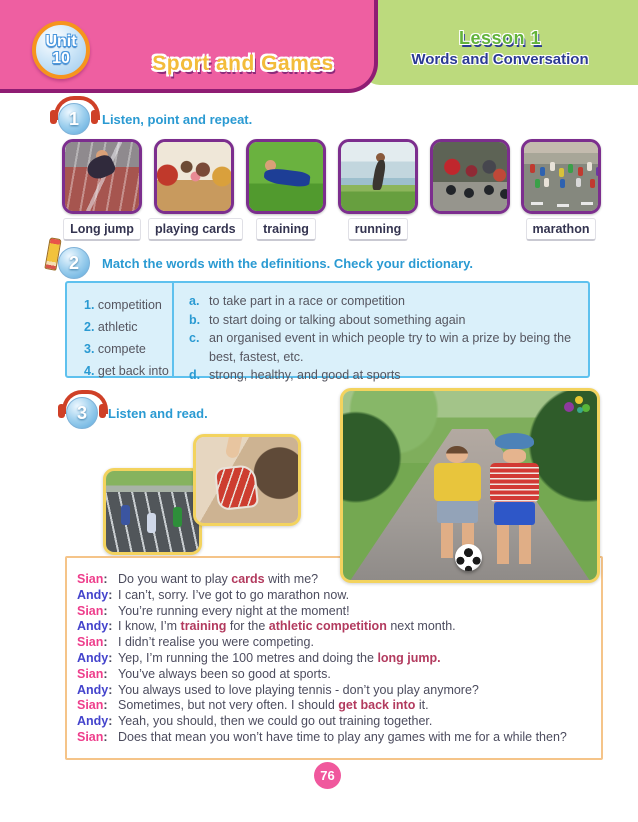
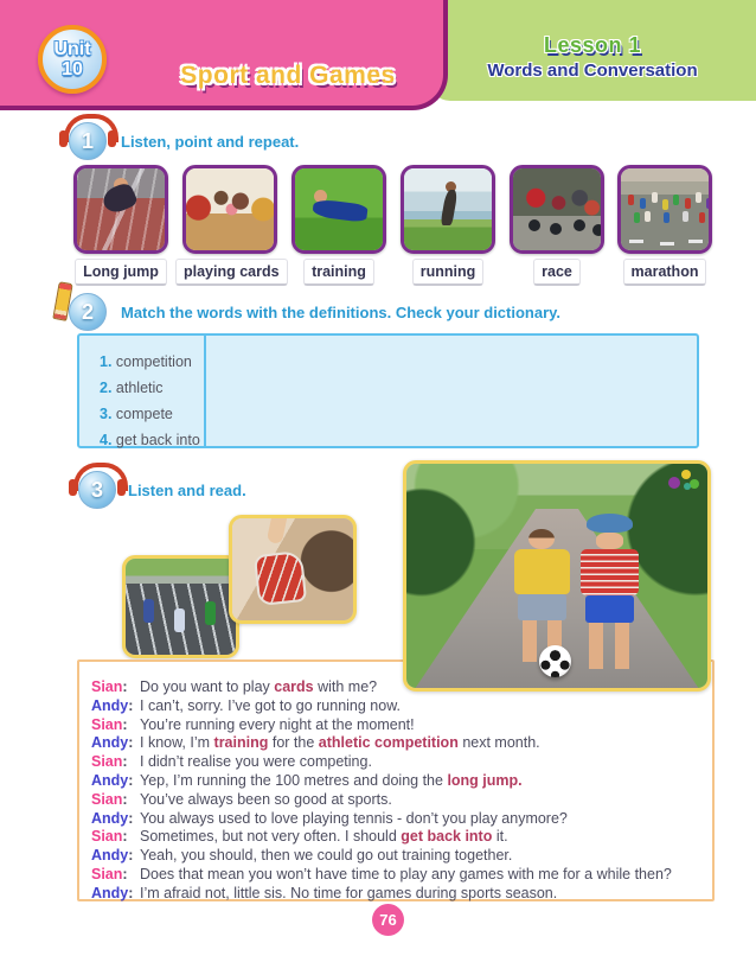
  Lesson 1
  Words and Conversation
  Unit
  10
  Sport and Games
  Listen, point and repeat.
  Long jump
  playing cards
  training
  running
+ race
  marathon
  2
  Match the words with the definitions. Check your dictionary.
  1. competition
  2. athletic
  3. compete
  4. get back into
- a.
- to take part in a race or competition
- b.
- to start doing or talking about something again
- c.
- an organised event in which people try to win a prize by being the best, fastest, etc.
- d.
- strong, healthy, and good at sports
  Listen and read.
  Sian: Do you want to play cards with me?
- Andy: I can’t, sorry. I’ve got to go marathon now.
+ Andy: I can’t, sorry. I’ve got to go running now.
  Sian: You’re running every night at the moment!
  Andy: I know, I’m training for the athletic competition next month.
  Sian: I didn’t realise you were competing.
  Andy: Yep, I’m running the 100 metres and doing the long jump.
  Sian: You’ve always been so good at sports.
  Andy: You always used to love playing tennis - don’t you play anymore?
  Sian: Sometimes, but not very often. I should get back into it.
  Andy: Yeah, you should, then we could go out training together.
  Sian: Does that mean you won’t have time to play any games with me for a while then?
+ Andy: I’m afraid not, little sis. No time for games during sports season.
  76
